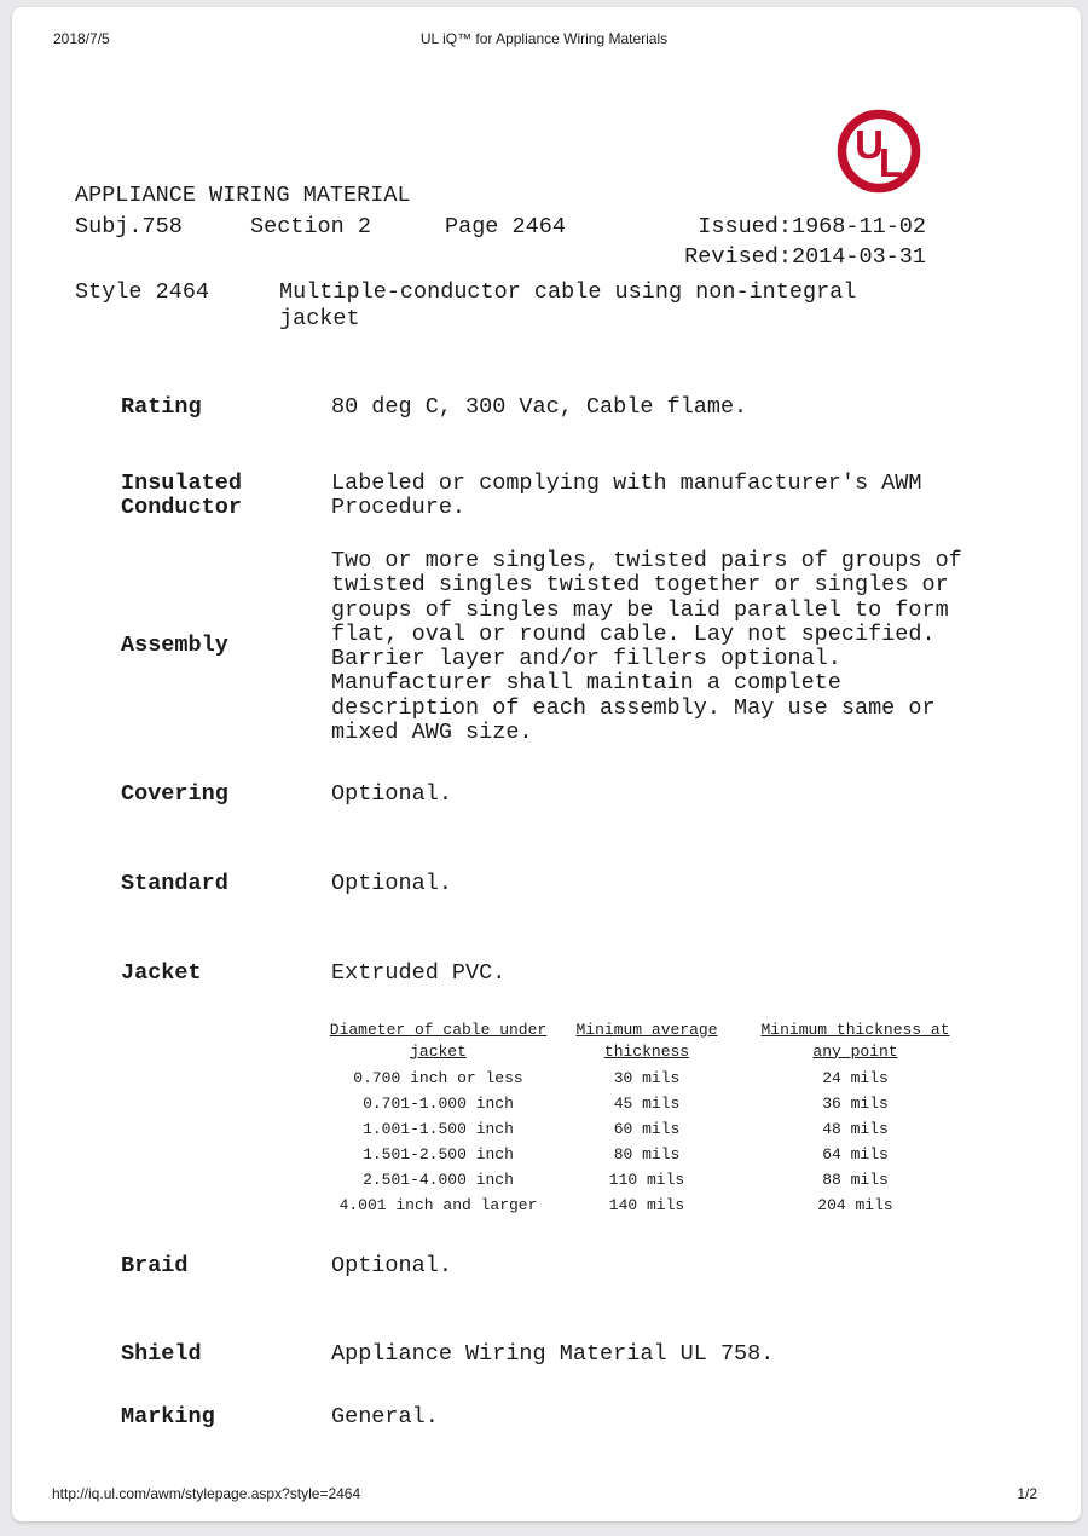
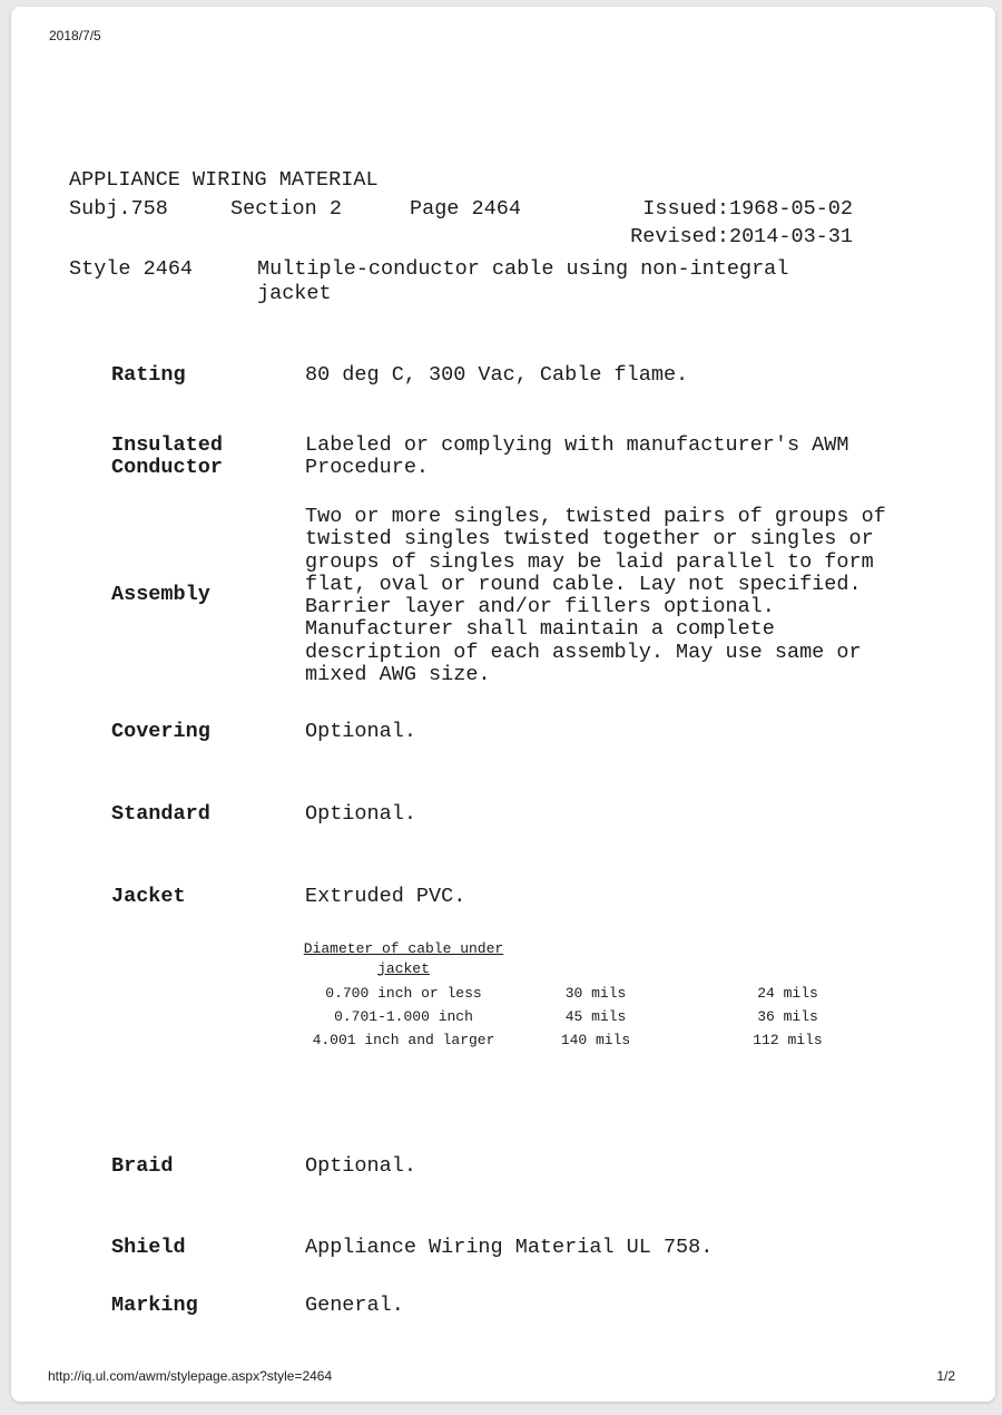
  2018/7/5
- UL iQ™ for Appliance Wiring Materials
- U
- L
  APPLIANCE WIRING MATERIAL
  Subj.758
  Section 2
  Page 2464
- Issued:1968-11-02
+ Issued:1968-05-02
  Revised:2014-03-31
  Style 2464
  Multiple-conductor cable using non-integral jacket
  Rating
  80 deg C, 300 Vac, Cable flame.
  Insulated Conductor
  Labeled or complying with manufacturer's AWM Procedure.
  Assembly
  Two or more singles, twisted pairs of groups of twisted singles twisted together or singles or groups of singles may be laid parallel to form flat, oval or round cable. Lay not specified. Barrier layer and/or fillers optional. Manufacturer shall maintain a complete description of each assembly. May use same or mixed AWG size.
  Covering
  Optional.
  Standard
  Optional.
  Jacket
  Extruded PVC.
  Diameter of cable under
  jacket
- Minimum average
- thickness
- Minimum thickness at
- any point
  0.700 inch or less
  30 mils
  24 mils
  0.701-1.000 inch
  45 mils
  36 mils
- 1.001-1.500 inch
- 60 mils
- 48 mils
- 1.501-2.500 inch
- 80 mils
- 64 mils
- 2.501-4.000 inch
- 110 mils
- 88 mils
  4.001 inch and larger
  140 mils
- 204 mils
+ 112 mils
  Braid
  Optional.
  Shield
  Appliance Wiring Material UL 758.
  Marking
  General.
  http://iq.ul.com/awm/stylepage.aspx?style=2464
  1/2
